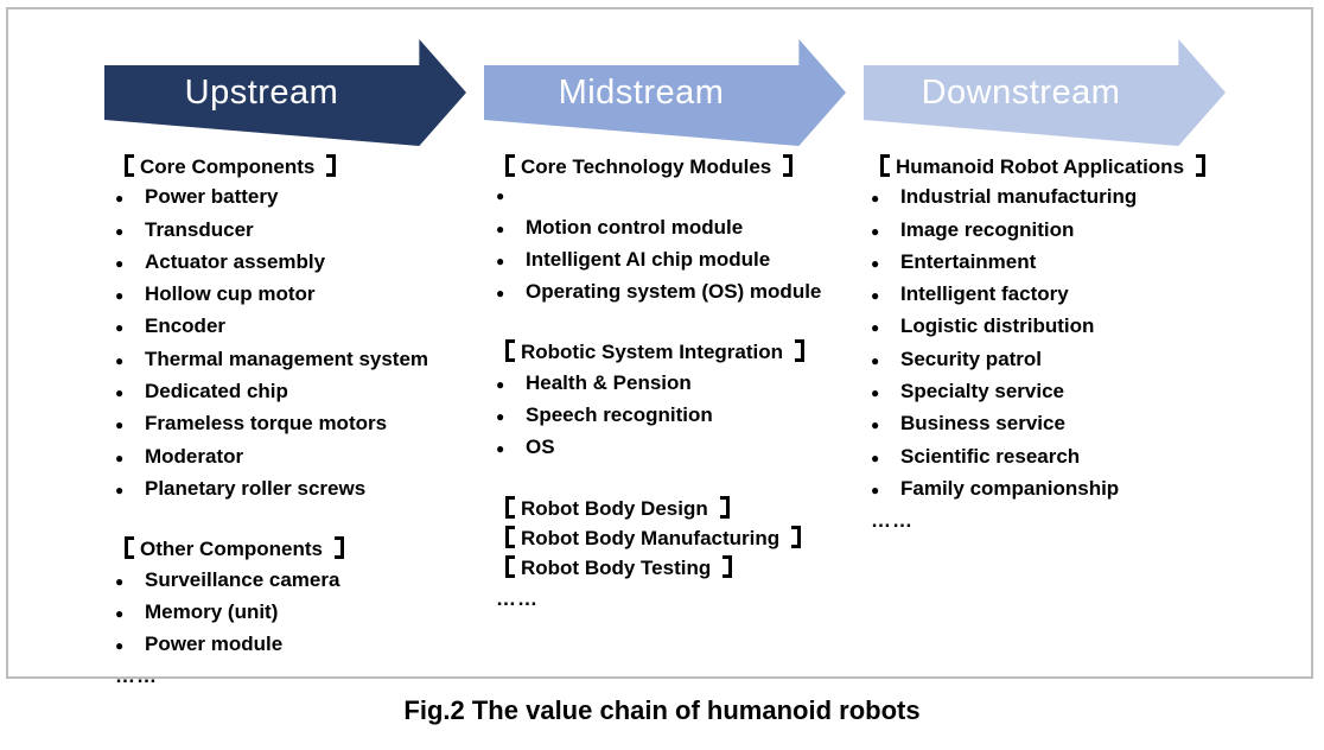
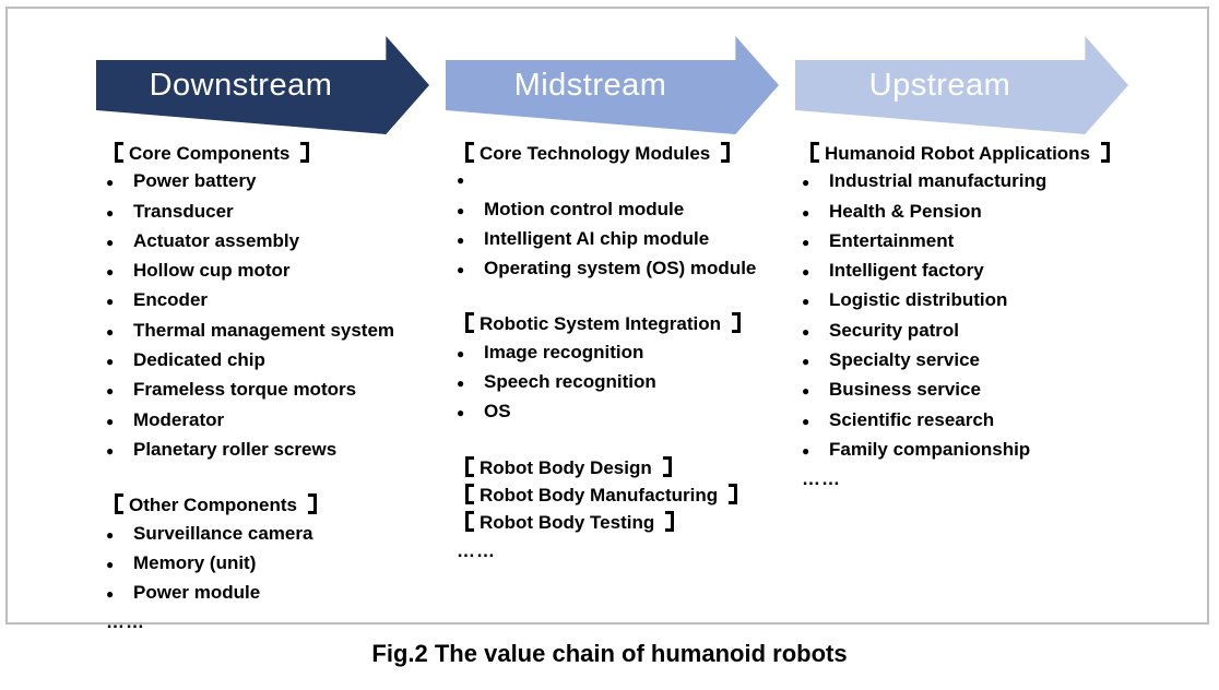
- Upstream
+ Downstream
  Midstream
- Downstream
+ Upstream
  Core Components
  ●
  Power battery
  ●
  Transducer
  ●
  Actuator assembly
  ●
  Hollow cup motor
  ●
  Encoder
  ●
  Thermal management system
  ●
  Dedicated chip
  ●
  Frameless torque motors
  ●
  Moderator
  ●
  Planetary roller screws
  Other Components
  ●
  Surveillance camera
  ●
  Memory (unit)
  ●
  Power module
  ……
  Core Technology Modules
  ●
  ●
  Motion control module
  ●
  Intelligent AI chip module
  ●
  Operating system (OS) module
  Robotic System Integration
  ●
- Health & Pension
+ Image recognition
  ●
  Speech recognition
  ●
  OS
  Robot Body Design
  Robot Body Manufacturing
  Robot Body Testing
  ……
  Humanoid Robot Applications
  ●
  Industrial manufacturing
  ●
- Image recognition
+ Health & Pension
  ●
  Entertainment
  ●
  Intelligent factory
  ●
  Logistic distribution
  ●
  Security patrol
  ●
  Specialty service
  ●
  Business service
  ●
  Scientific research
  ●
  Family companionship
  ……
  Fig.2 The value chain of humanoid robots
